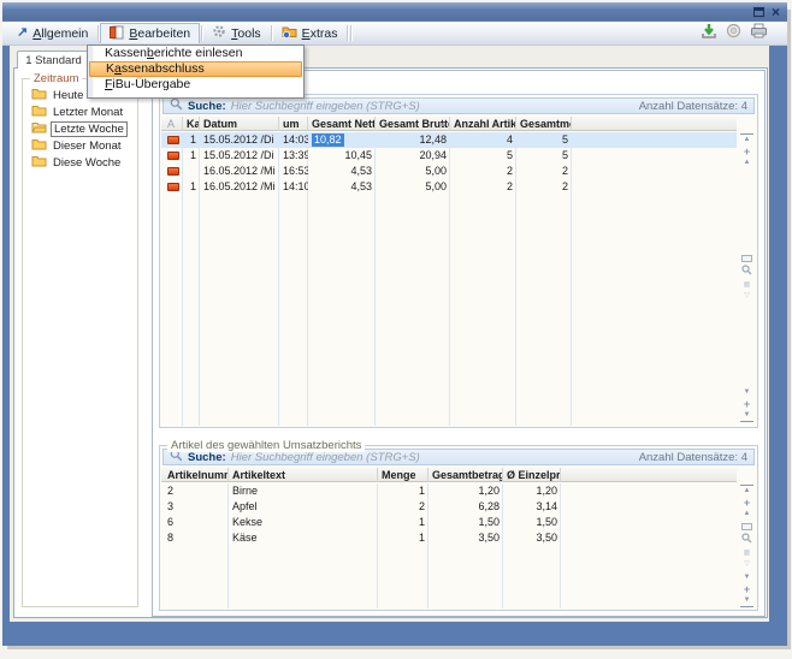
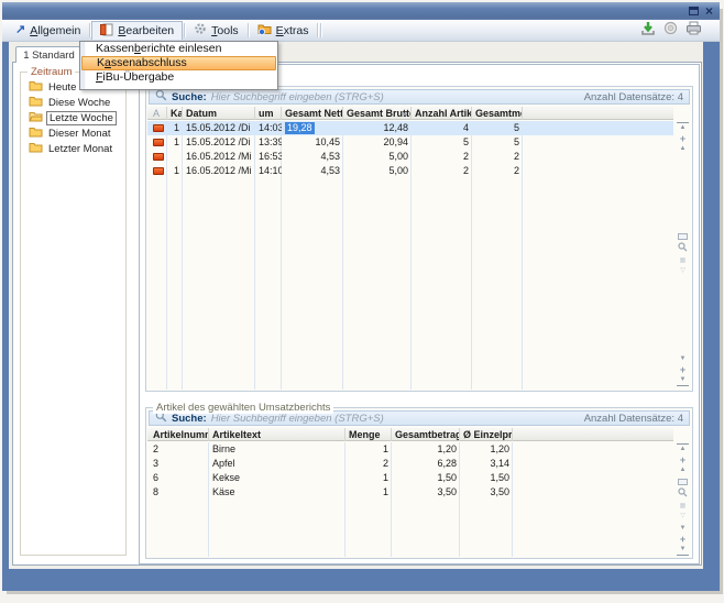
  ×
  ↗
  Allgemein
  Bearbeiten
  Tools
  Extras
  Zeitraum
  Heute
- Letzter Monat
+ Diese Woche
  Letzte Woche
  Dieser Monat
- Diese Woche
+ Letzter Monat
  Suche:
  Hier Suchbegriff eingeben (STRG+S)
  Anzahl Datensätze: 4
  A
  Ka
  Datum
  um
  Gesamt Nett
  Gesamt Brutt
  Anzahl Artik
  Gesamtm
  1
  15.05.2012 /Di
  14:03
- 10,82
+ 19,28
  12,48
  4
  5
  1
  15.05.2012 /Di
  13:39
  10,45
  20,94
  5
  5
  16.05.2012 /Mi
  16:53
  4,53
  5,00
  2
  2
  1
  16.05.2012 /Mi
  14:10
  4,53
  5,00
  2
  2
  +
  +
  Artikel des gewählten Umsatzberichts
  Suche:
  Hier Suchbegriff eingeben (STRG+S)
  Anzahl Datensätze: 4
  Artikelnum
  Artikeltext
  Menge
  Gesamtbetrag
  Ø Einzelpr
  2
  Birne
  1
  1,20
  1,20
  3
  Apfel
  2
  6,28
  3,14
  6
  Kekse
  1
  1,50
  1,50
  8
  Käse
  1
  3,50
  3,50
  +
  +
  1 Standard
  Kassenberichte einlesen
  Kassenabschluss
  FiBu-Übergabe
